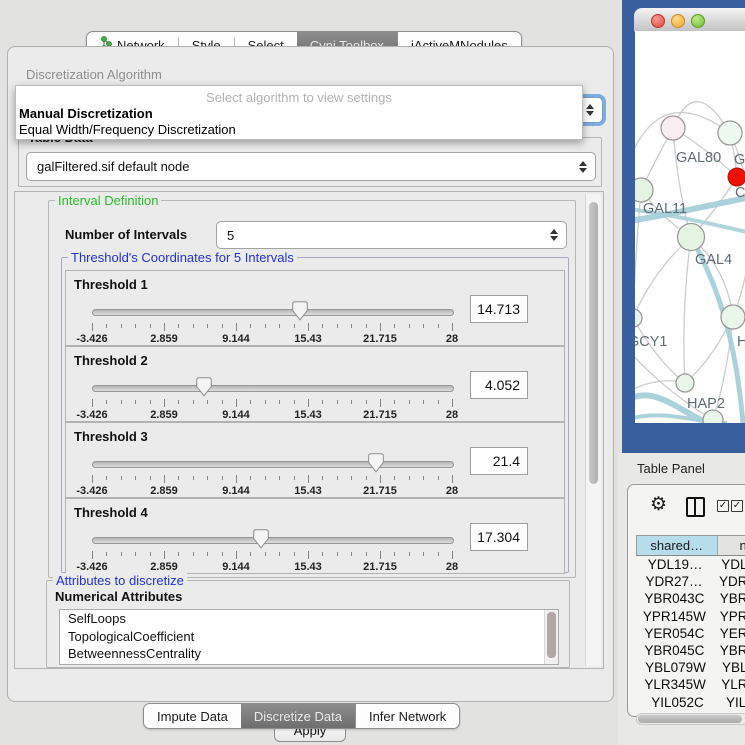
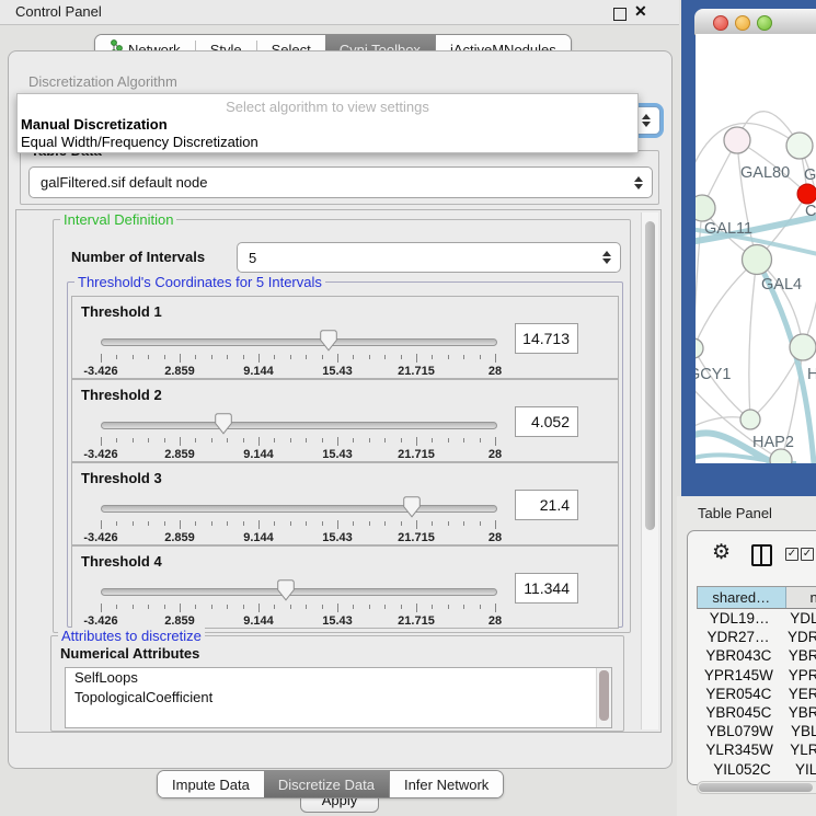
+ Control Panel
+ ✕
  Network
  Style
  Select
  Cyni Toolbox
  jActiveMNodules
  Discretization Algorithm
  Select algorithm to view settings
  Manual Discretization
  Equal Width/Frequency Discretization
  galFiltered.sif default node
  Interval Definition
  Number of Intervals
  5
  Threshold's Coordinates for 5 Intervals
  Threshold 1
  -3.426
  2.859
  9.144
  15.43
  21.715
  28
  14.713
  Threshold 2
  -3.426
  2.859
  9.144
  15.43
  21.715
  28
  4.052
  Threshold 3
  -3.426
  2.859
  9.144
  15.43
  21.715
  28
  21.4
  Threshold 4
  -3.426
  2.859
  9.144
  15.43
  21.715
  28
- 17.304
+ 11.344
  Attributes to discretize
  Numerical Attributes
  SelfLoops
  TopologicalCoefficient
- BetweennessCentrality
  Apply
  Impute Data
  Discretize Data
  Infer Network
  GAL80
  GAL11
  C
  GAL4
  CY1
  H
  HAP2
  Table Panel
  ⚙
  ✓
  ✓
  shared…
  YDL19…
  YDL
  YDR27…
  YDR
  YBR043C
  YBR
  YPR145W
  YPR
  YER054C
  YER
  YBR045C
  YBR
  YBL079W
  YBL
  YLR345W
  YLR
  YIL052C
  YIL
